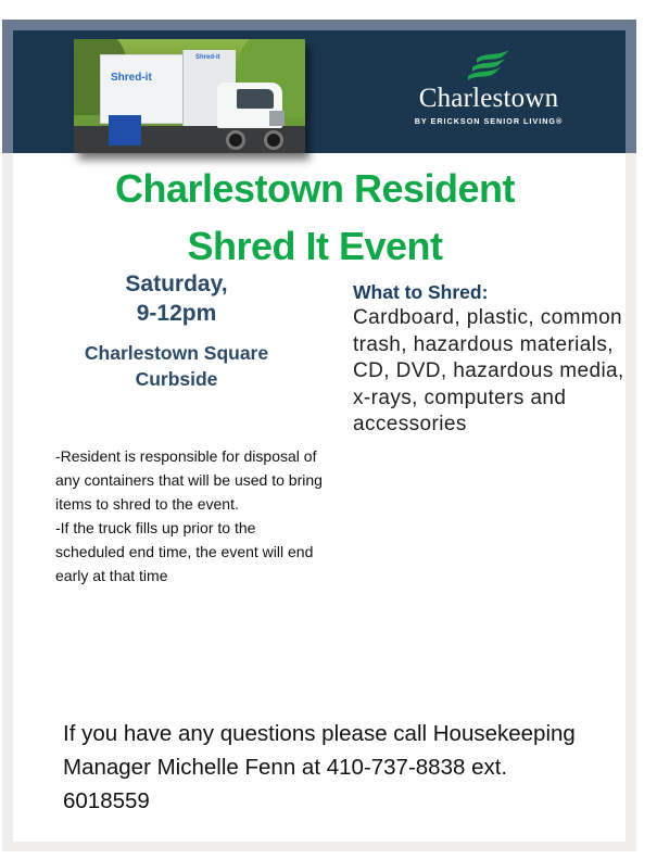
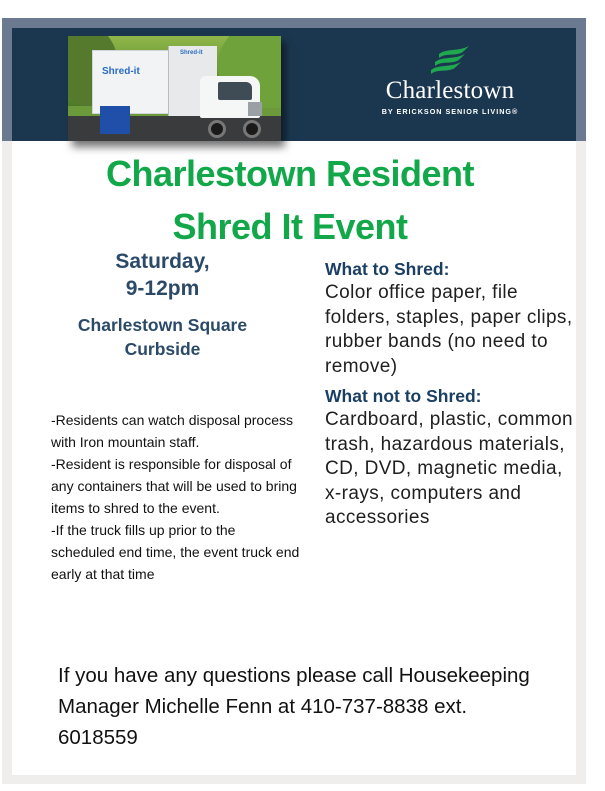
  Shred-it
  Charlestown
  BY ERICKSON SENIOR LIVING®
  Charlestown Resident
  Shred It Event
  Saturday,
  9-12pm
  Charlestown Square
  Curbside
+ -Residents can watch disposal process with Iron mountain staff.
  -Resident is responsible for disposal of any containers that will be used to bring items to shred to the event.
- -If the truck fills up prior to the scheduled end time, the event will end early at that time
+ -If the truck fills up prior to the scheduled end time, the event truck end early at that time
  What to Shred:
+ Color office paper, file folders, staples, paper clips, rubber bands (no need to remove)
+ What not to Shred:
- Cardboard, plastic, common trash, hazardous materials, CD, DVD, hazardous media, x-rays, computers and accessories
+ Cardboard, plastic, common trash, hazardous materials, CD, DVD, magnetic media, x-rays, computers and accessories
  If you have any questions please call Housekeeping Manager Michelle Fenn at 410-737-8838 ext. 6018559
